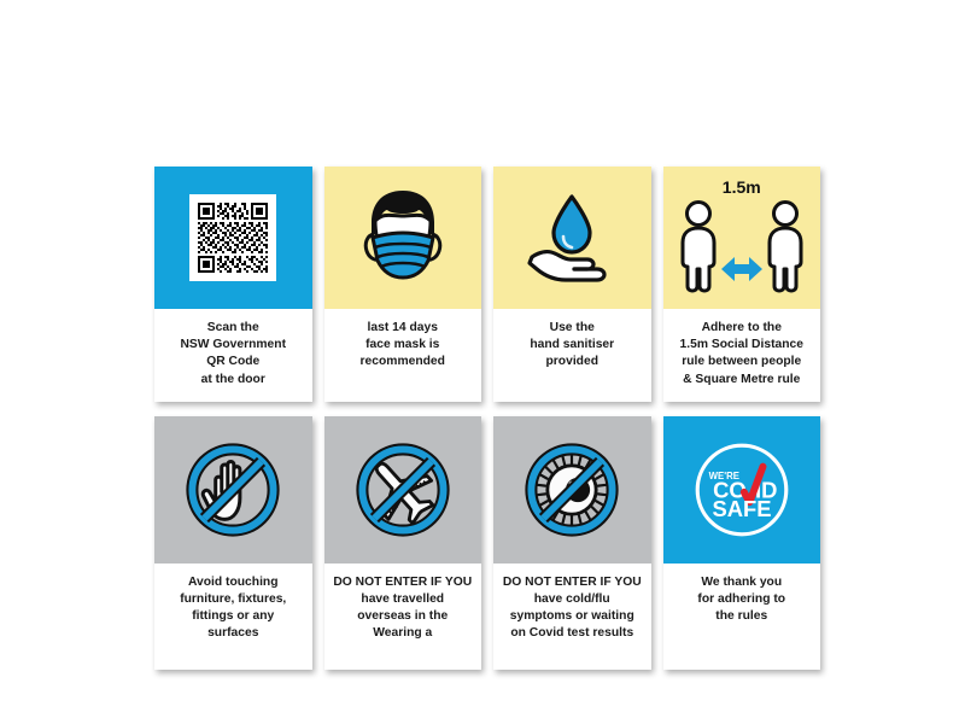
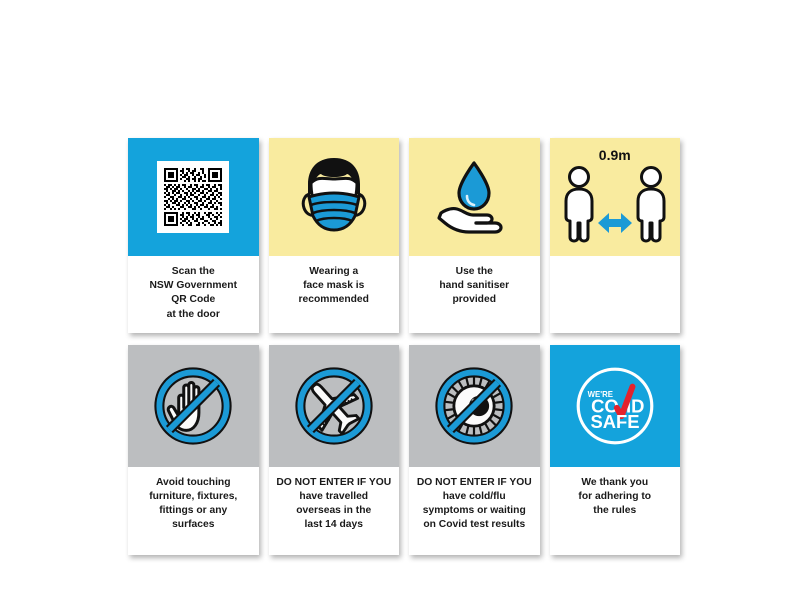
  Scan the
  NSW Government
  QR Code
  at the door
- last 14 days
+ Wearing a
  face mask is
  recommended
  Use the
  hand sanitiser
  provided
- 1.5m
+ 0.9m
- Adhere to the
- 1.5m Social Distance
- rule between people
- & Square Metre rule
  Avoid touching
  furniture, fixtures,
  fittings or any
  surfaces
  DO NOT ENTER IF YOU
  have travelled
  overseas in the
- Wearing a
+ last 14 days
  DO NOT ENTER IF YOU
  have cold/flu
  symptoms or waiting
  on Covid test results
  WE'RE
  CO
  ID
  SAFE
  We thank you
  for adhering to
  the rules
